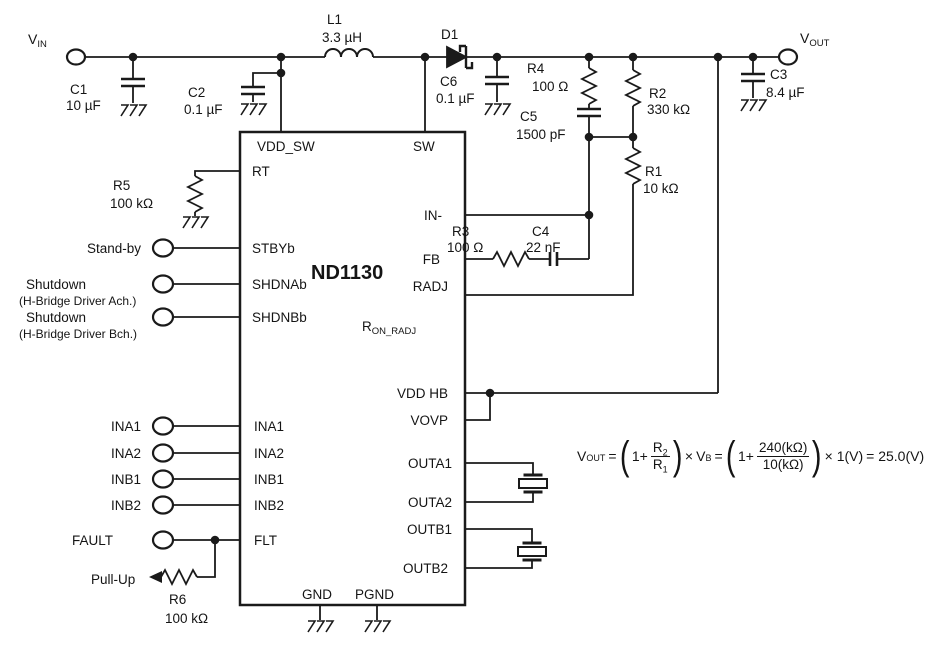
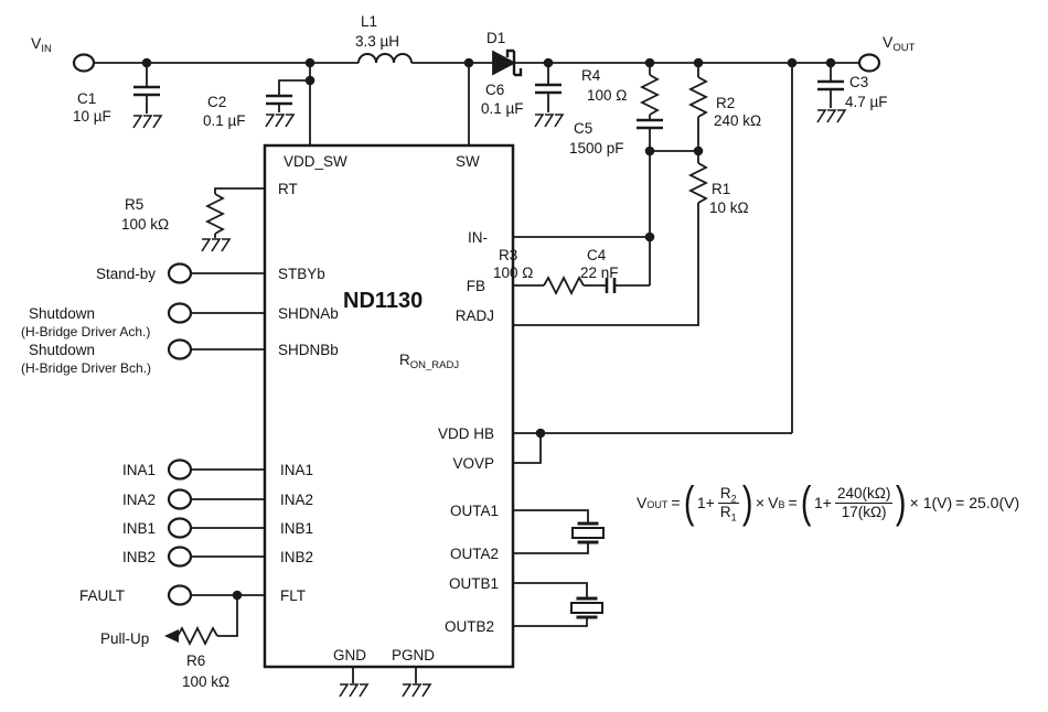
  VIN
  VOUT
  C1
  10 µF
  C2
  0.1 µF
  L1
  3.3 µH
  D1
  C6
  0.1 µF
  R4
  100 Ω
  C5
  1500 pF
  R2
- 330 kΩ
+ 240 kΩ
  R1
  10 kΩ
  C3
- 8.4 µF
+ 4.7 µF
  R5
  100 kΩ
  R3
  100 Ω
  C4
  22 nF
  R6
  100 kΩ
  RON_RADJ
  Stand-by
  Shutdown
  (H-Bridge Driver Ach.)
  Shutdown
  (H-Bridge Driver Bch.)
  INA1
  INA2
  INB1
  INB2
  FAULT
  Pull-Up
  ND1130
  VDD_SW
  SW
  RT
  STBYb
  SHDNAb
  SHDNBb
  IN-
  FB
  RADJ
  VDD HB
  VOVP
  INA1
  INA2
  INB1
  INB2
  FLT
  OUTA1
  OUTA2
  OUTB1
  OUTB2
  GND
  PGND
  V
  OUT
  =
  (
  1+
  R2
  R1
  )
  ×
  V
  B
  =
  (
  1+
  240(kΩ)
- 10(kΩ)
+ 17(kΩ)
  )
  × 1(V)
  = 25.0(V)
